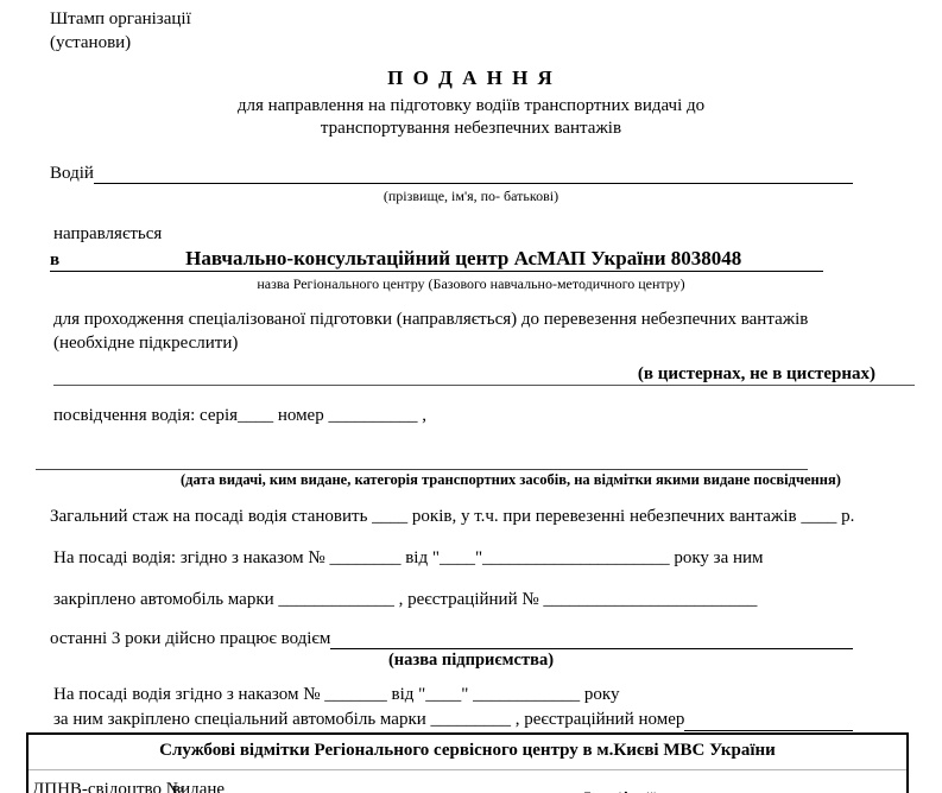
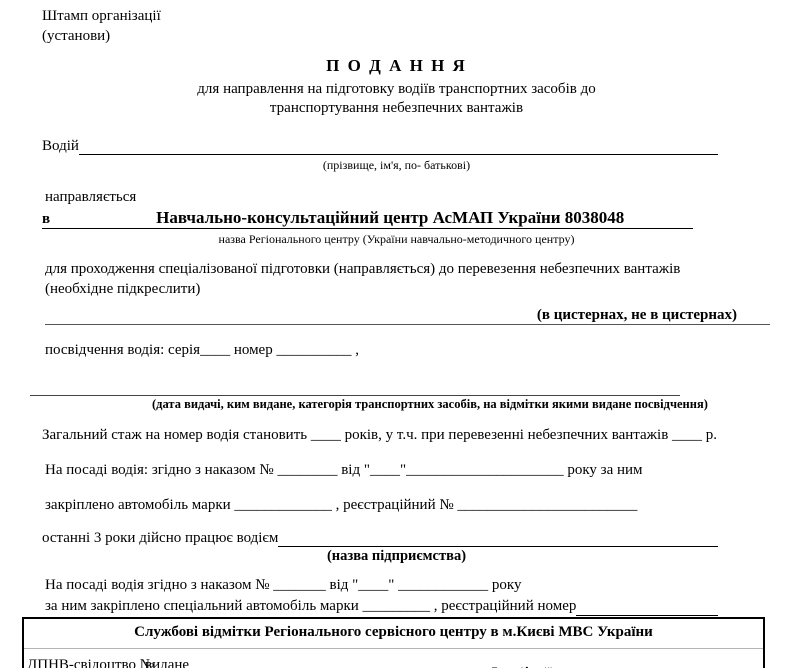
  Штамп організації
  (установи)
  П О Д А Н Н Я
- для направлення на підготовку водіїв транспортних видачі до
+ для направлення на підготовку водіїв транспортних засобів до
  транспортування небезпечних вантажів
  Водій
  (прізвище, ім'я, по- батькові)
  направляється
  в
  Навчально-консультаційний центр АсМАП України 8038048
- назва Регіонального центру (Базового навчально-методичного центру)
+ назва Регіонального центру (України навчально-методичного центру)
  для проходження спеціалізованої підготовки (направляється) до перевезення небезпечних вантажів
  (необхідне підкреслити)
  (в цистернах, не в цистернах)
  посвідчення водія: серія____ номер __________ ,
  (дата видачі, ким видане, категорія транспортних засобів, на відмітки якими видане посвідчення)
- Загальний стаж на посаді водія становить ____ років, у т.ч. при перевезенні небезпечних вантажів ____ р.
+ Загальний стаж на номер водія становить ____ років, у т.ч. при перевезенні небезпечних вантажів ____ р.
  На посаді водія: згідно з наказом № ________ від "____"_____________________ року за ним
  закріплено автомобіль марки _____________ , реєстраційний № ________________________
  останні 3 роки дійсно працює водієм
  (назва підприємства)
  На посаді водія згідно з наказом № _______ від "____" ____________ року
  за ним закріплено спеціальний автомобіль марки _________ , реєстраційний номер
  Службові відмітки Регіонального сервісного центру в м.Києві МВС України
  ДПНВ-свідоцтво №
  видане
